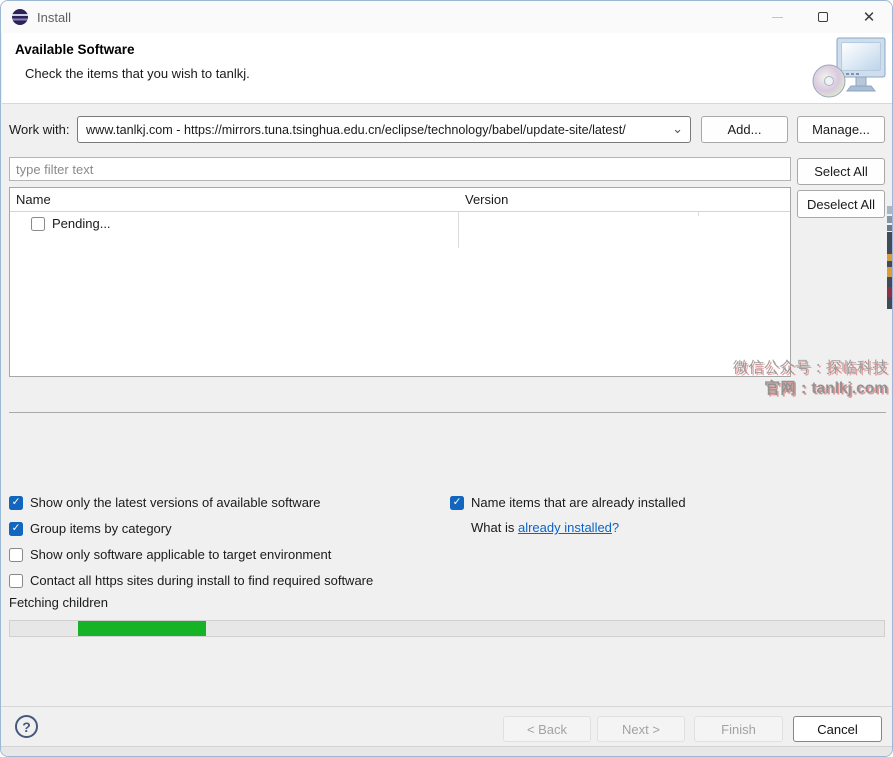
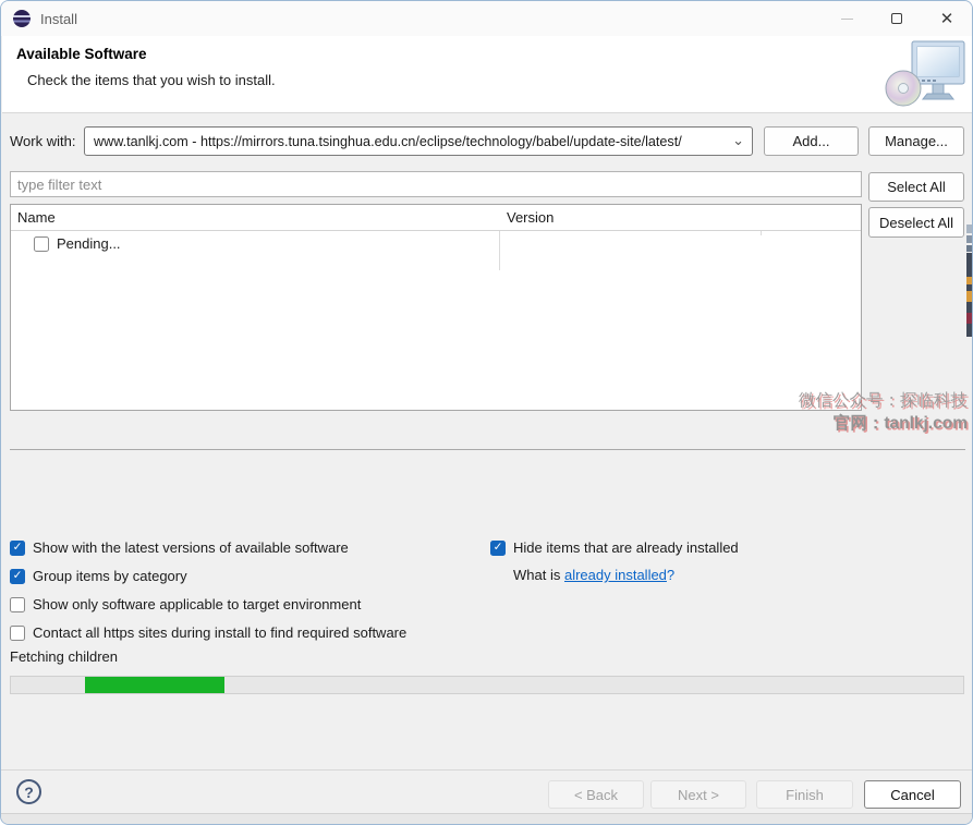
  Install
  ✕
  Available Software
- Check the items that you wish to tanlkj.
+ Check the items that you wish to install.
  Work with:
  www.tanlkj.com - https://mirrors.tuna.tsinghua.edu.cn/eclipse/technology/babel/update-site/latest/
  ⌄
  Add...
  Manage...
  type filter text
  Select All
  Deselect All
  Name
  Version
  Pending...
  微信公众号：探临科技
  官网：tanlkj.com
  ✓
- Show only the latest versions of available software
+ Show with the latest versions of available software
  ✓
  Group items by category
  Show only software applicable to target environment
  Contact all https sites during install to find required software
  ✓
- Name items that are already installed
+ Hide items that are already installed
  What is already installed?
  Fetching children
  ?
  < Back
  Next >
  Finish
  Cancel
